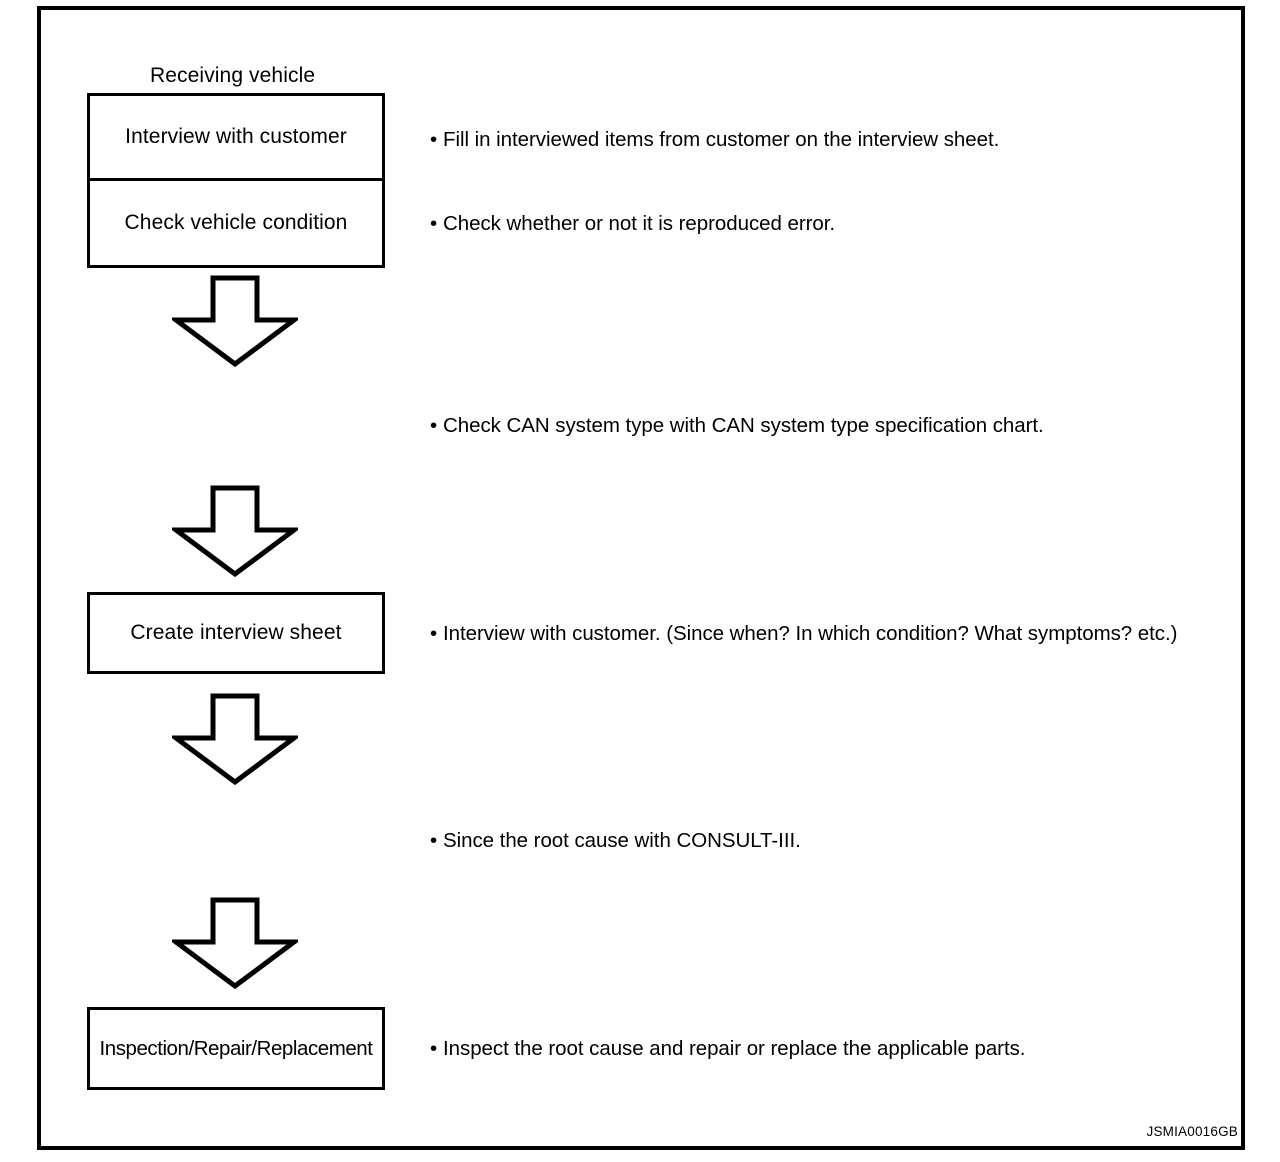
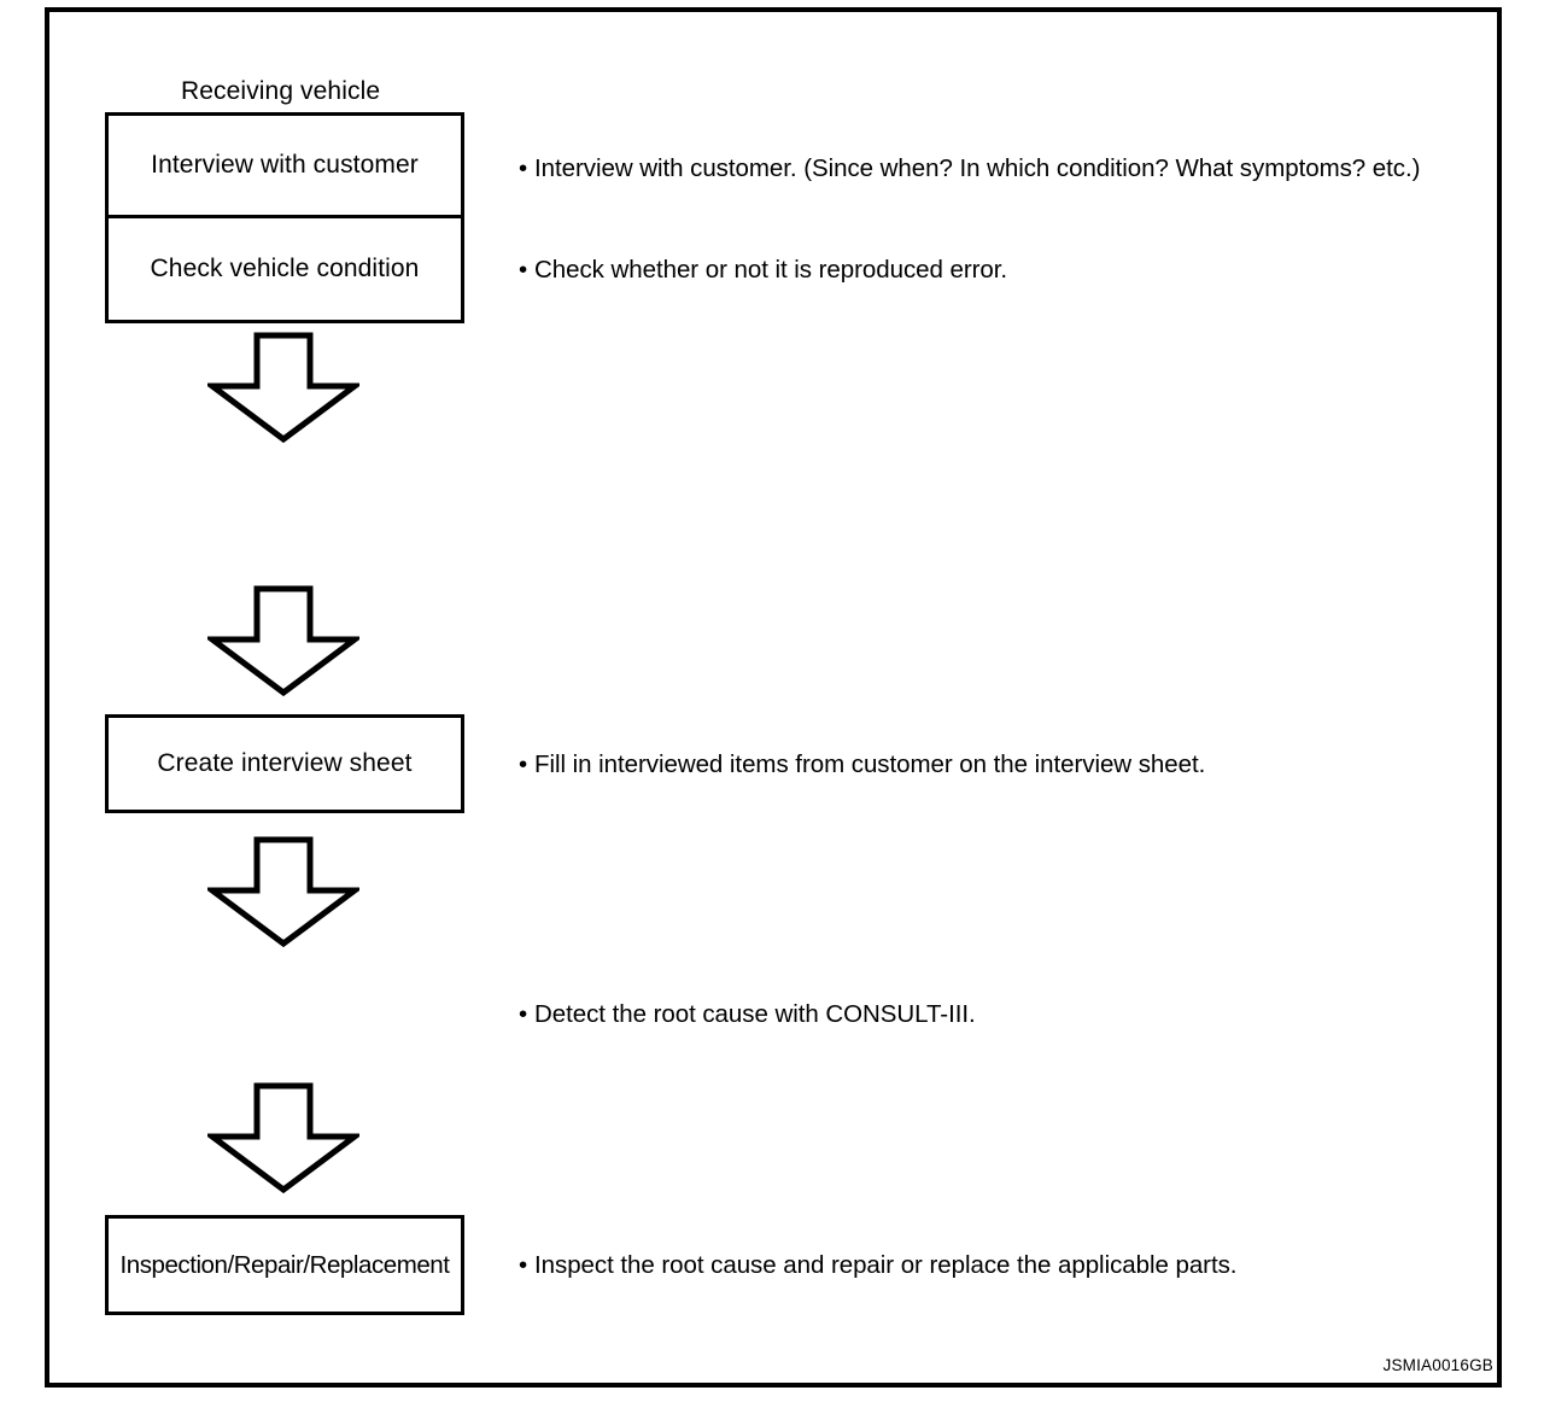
  Receiving vehicle
  Interview with customer
  Check vehicle condition
  Create interview sheet
  Inspection/Repair/Replacement
- • Fill in interviewed items from customer on the interview sheet.
+ • Interview with customer. (Since when? In which condition? What symptoms? etc.)
  • Check whether or not it is reproduced error.
- • Check CAN system type with CAN system type specification chart.
- • Interview with customer. (Since when? In which condition? What symptoms? etc.)
+ • Fill in interviewed items from customer on the interview sheet.
- • Since the root cause with CONSULT-III.
+ • Detect the root cause with CONSULT-III.
  • Inspect the root cause and repair or replace the applicable parts.
  JSMIA0016GB
